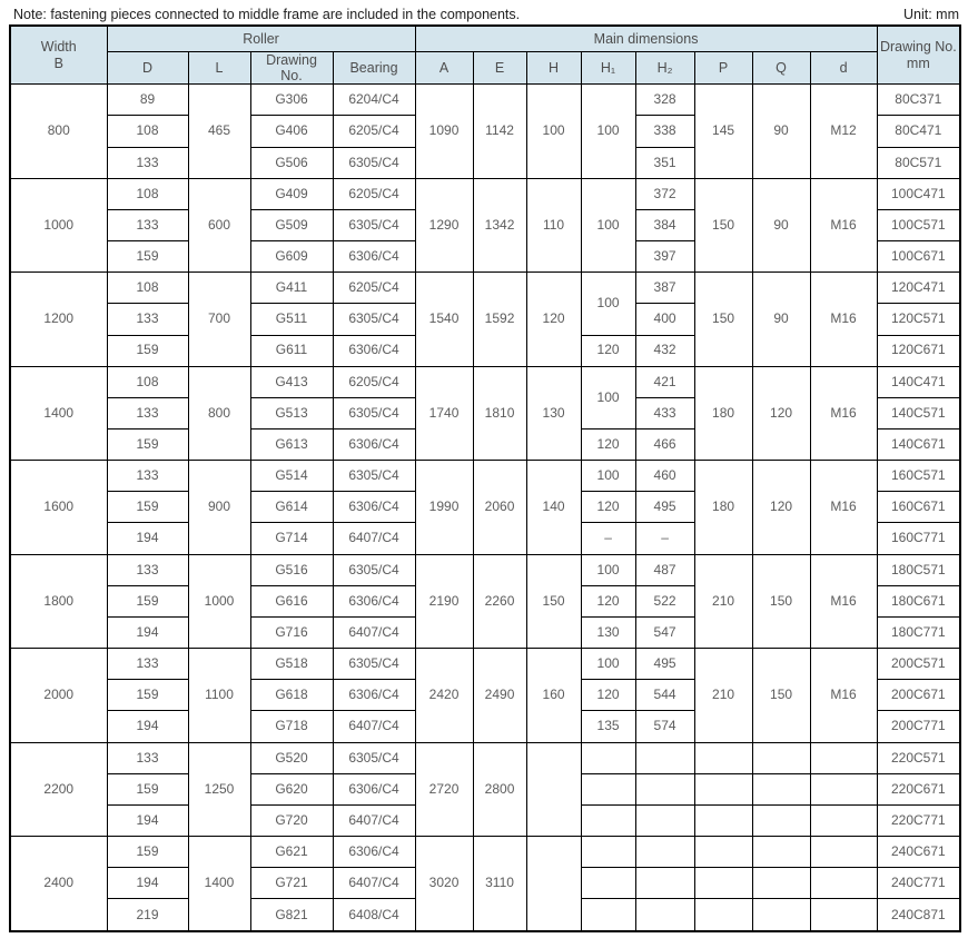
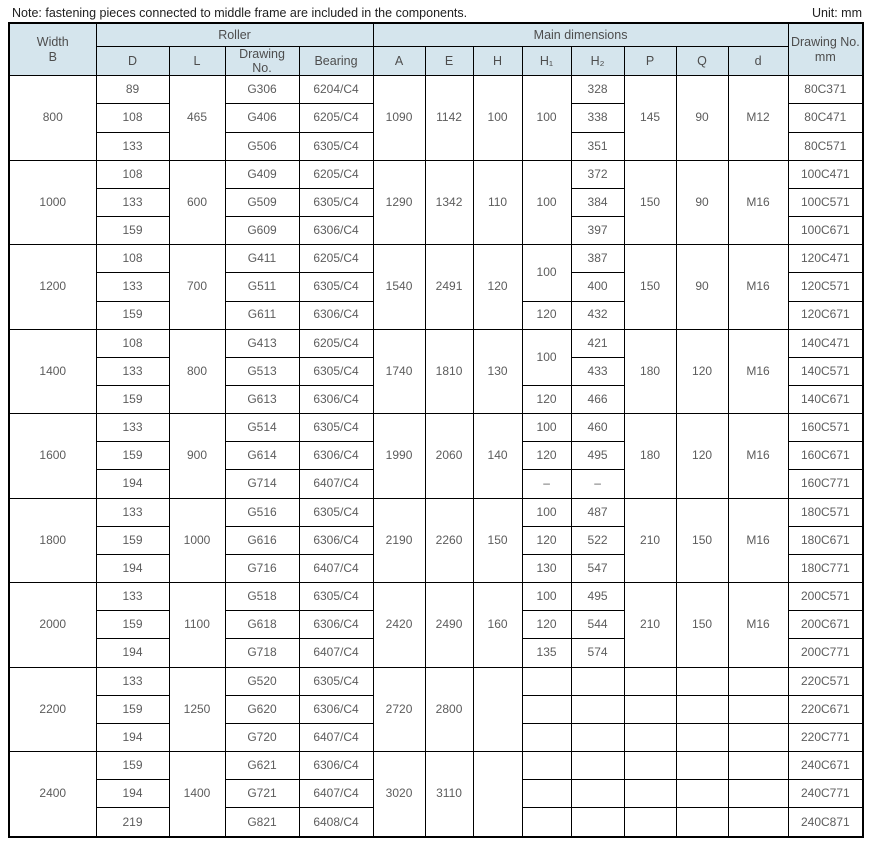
  Note: fastening pieces connected to middle frame are included in the components.
  Unit: mm
  Width B	Roller	Main dimensions	Drawing No. mm
  D	L	Drawing No.	Bearing	A	E	H	H₁	H₂	P	Q	d
  800	89	465	G306	6204/C4	1090	1142	100	100	328	145	90	M12	80C371
  108	G406	6205/C4	338	80C471
  133	G506	6305/C4	351	80C571
  1000	108	600	G409	6205/C4	1290	1342	110	100	372	150	90	M16	100C471
  133	G509	6305/C4	384	100C571
  159	G609	6306/C4	397	100C671
- 1200	108	700	G411	6205/C4	1540	1592	120	100	387	150	90	M16	120C471
+ 1200	108	700	G411	6205/C4	1540	2491	120	100	387	150	90	M16	120C471
  133	G511	6305/C4	400	120C571
  159	G611	6306/C4	120	432	120C671
  1400	108	800	G413	6205/C4	1740	1810	130	100	421	180	120	M16	140C471
  133	G513	6305/C4	433	140C571
  159	G613	6306/C4	120	466	140C671
  1600	133	900	G514	6305/C4	1990	2060	140	100	460	180	120	M16	160C571
  159	G614	6306/C4	120	495	160C671
  194	G714	6407/C4	–	–	160C771
  1800	133	1000	G516	6305/C4	2190	2260	150	100	487	210	150	M16	180C571
  159	G616	6306/C4	120	522	180C671
  194	G716	6407/C4	130	547	180C771
  2000	133	1100	G518	6305/C4	2420	2490	160	100	495	210	150	M16	200C571
  159	G618	6306/C4	120	544	200C671
  194	G718	6407/C4	135	574	200C771
  2200	133	1250	G520	6305/C4	2720	2800							220C571
  159	G620	6306/C4						220C671
  194	G720	6407/C4						220C771
  2400	159	1400	G621	6306/C4	3020	3110							240C671
  194	G721	6407/C4						240C771
  219	G821	6408/C4						240C871
